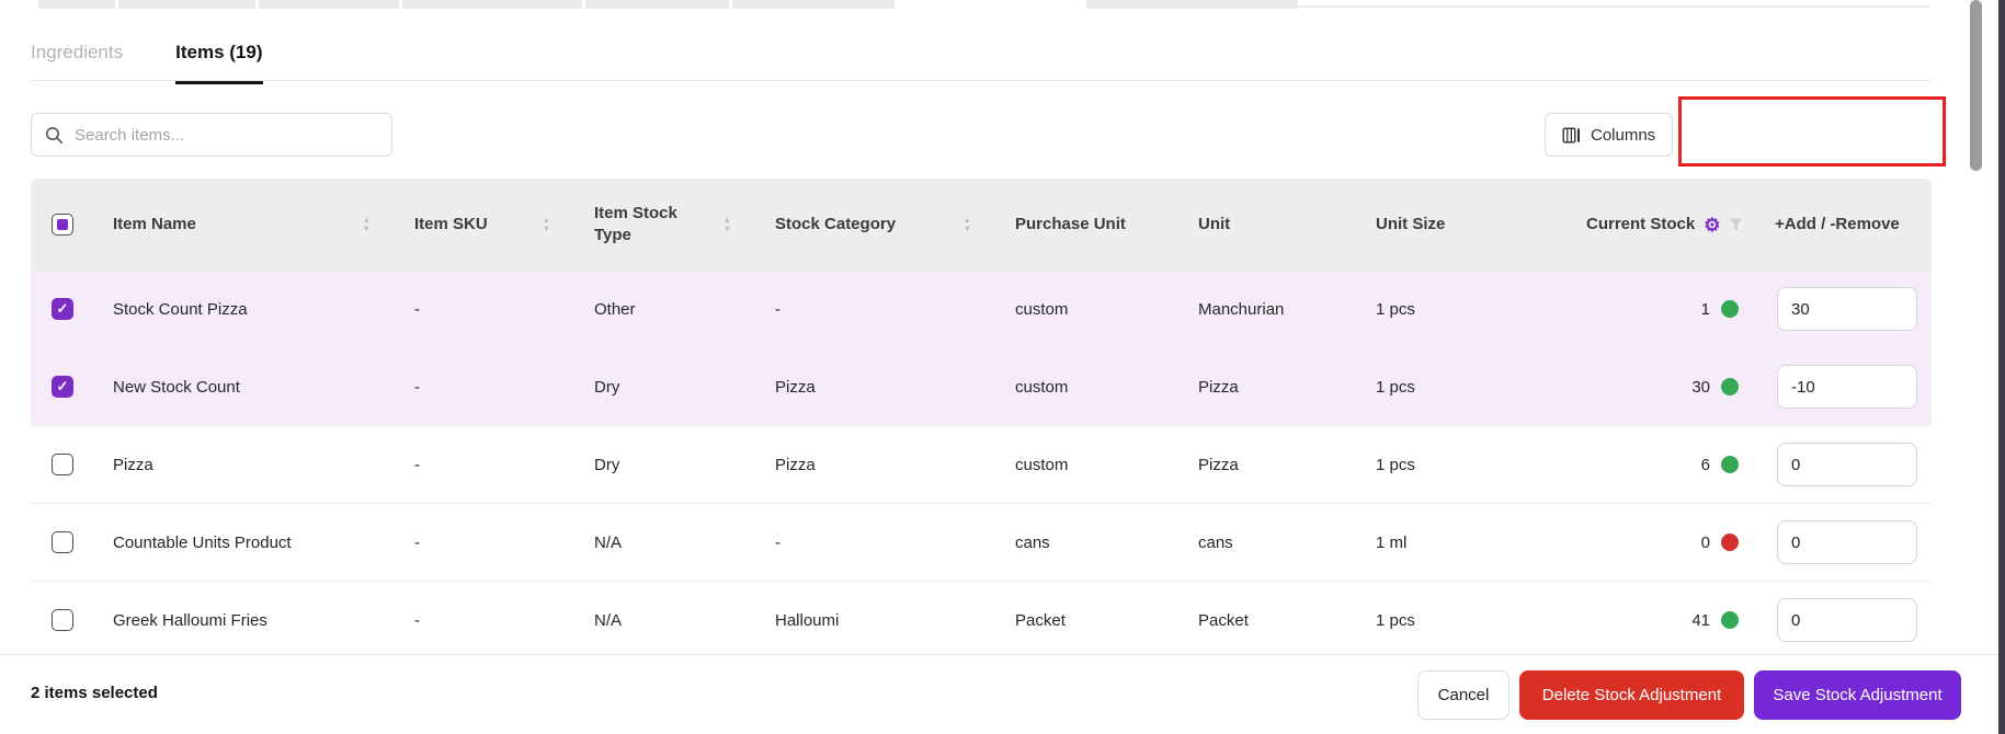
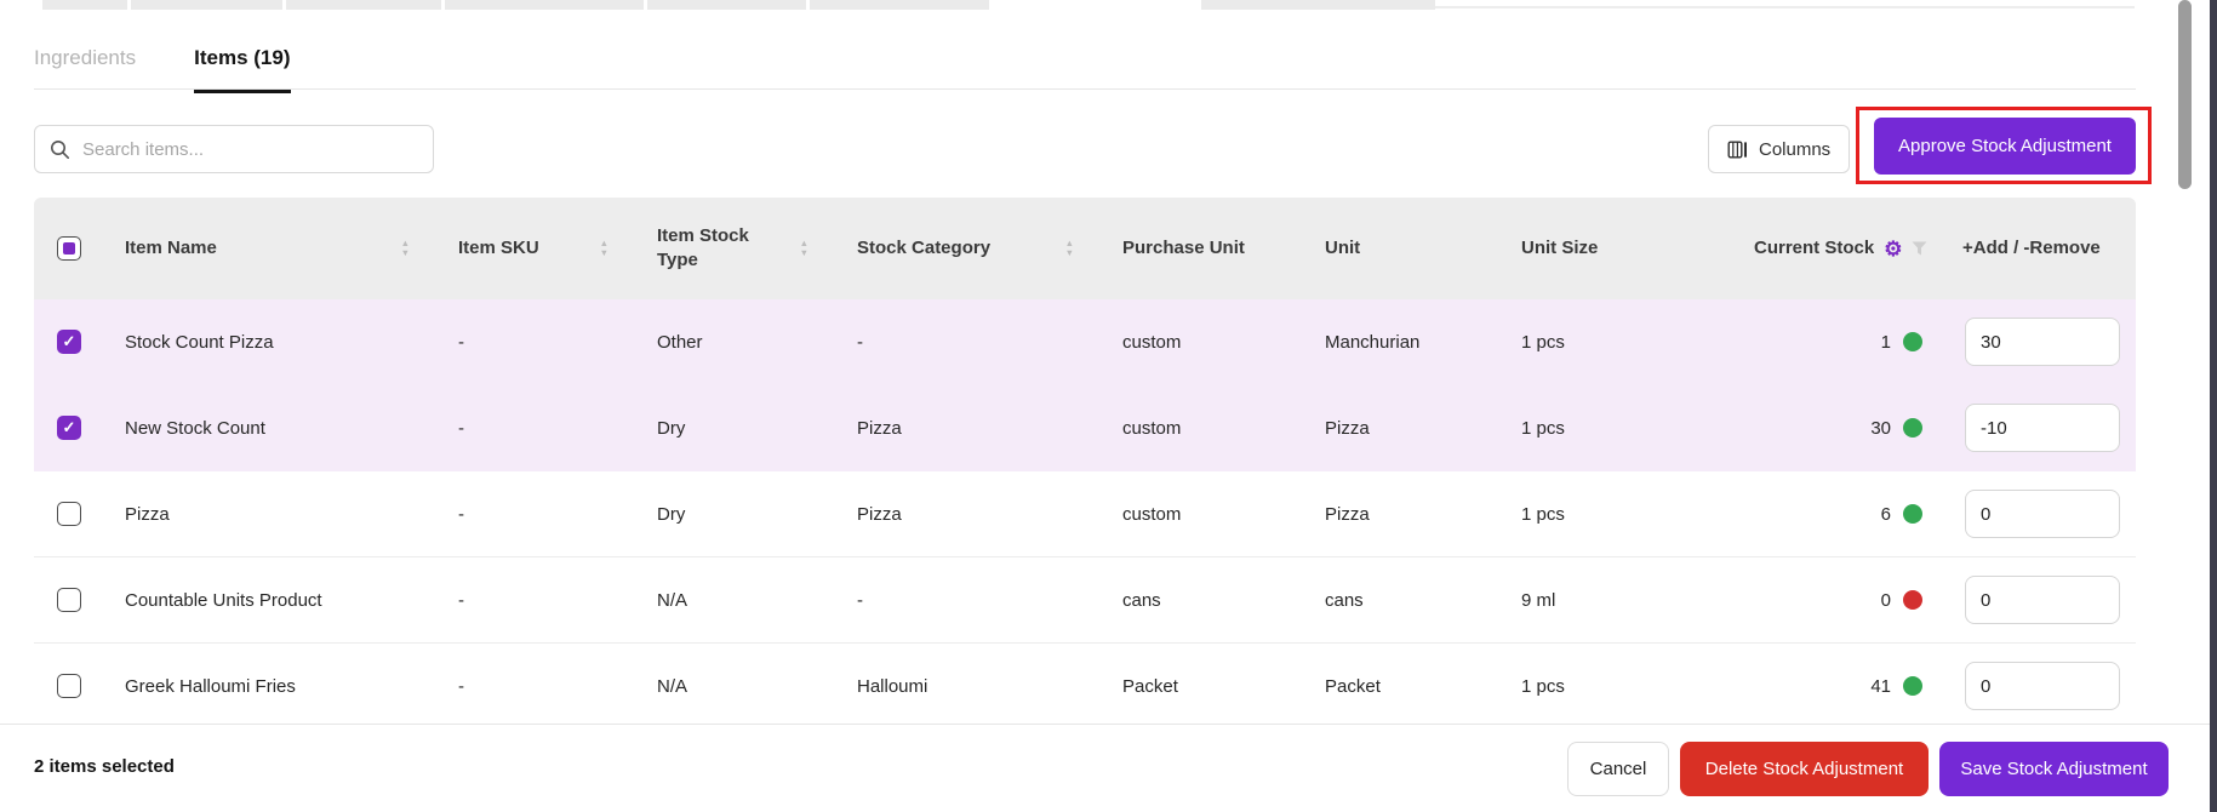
  Ingredients
  Items (19)
  Search items...
  Columns
+ Approve Stock Adjustment
  Item Name
  ▲
  ▼
  Item SKU
  ▲
  ▼
  Item Stock Type
  ▲
  ▼
  Stock Category
  ▲
  ▼
  Purchase Unit
  Unit
  Unit Size
  Current Stock
  ⚙
  +Add / -Remove
  Stock Count Pizza
  -
  Other
  -
  custom
  Manchurian
  1 pcs
  1
  30
  New Stock Count
  -
  Dry
  Pizza
  custom
  Pizza
  1 pcs
  30
  -10
  Pizza
  -
  Dry
  Pizza
  custom
  Pizza
  1 pcs
  6
  0
  Countable Units Product
  -
  N/A
  -
  cans
  cans
- 1 ml
+ 9 ml
  0
  0
  Greek Halloumi Fries
  -
  N/A
  Halloumi
  Packet
  Packet
  1 pcs
  41
  0
  2 items selected
  Cancel
  Delete Stock Adjustment
  Save Stock Adjustment
